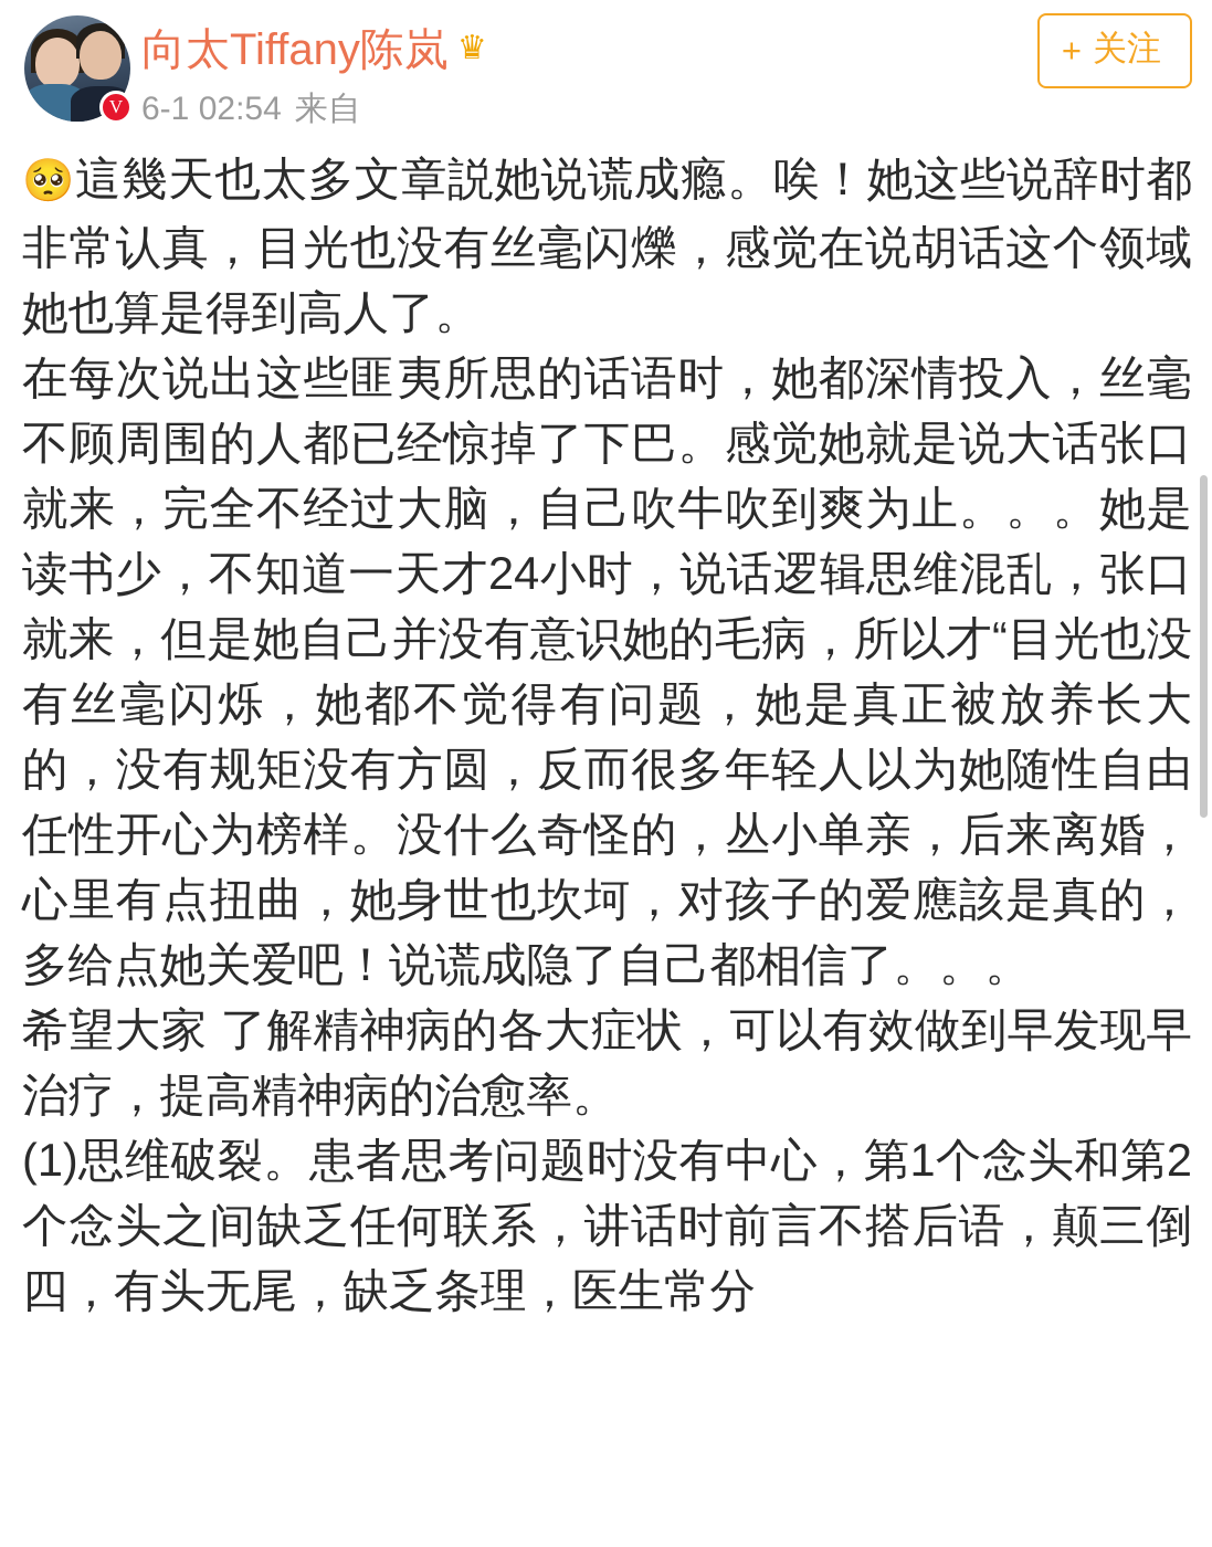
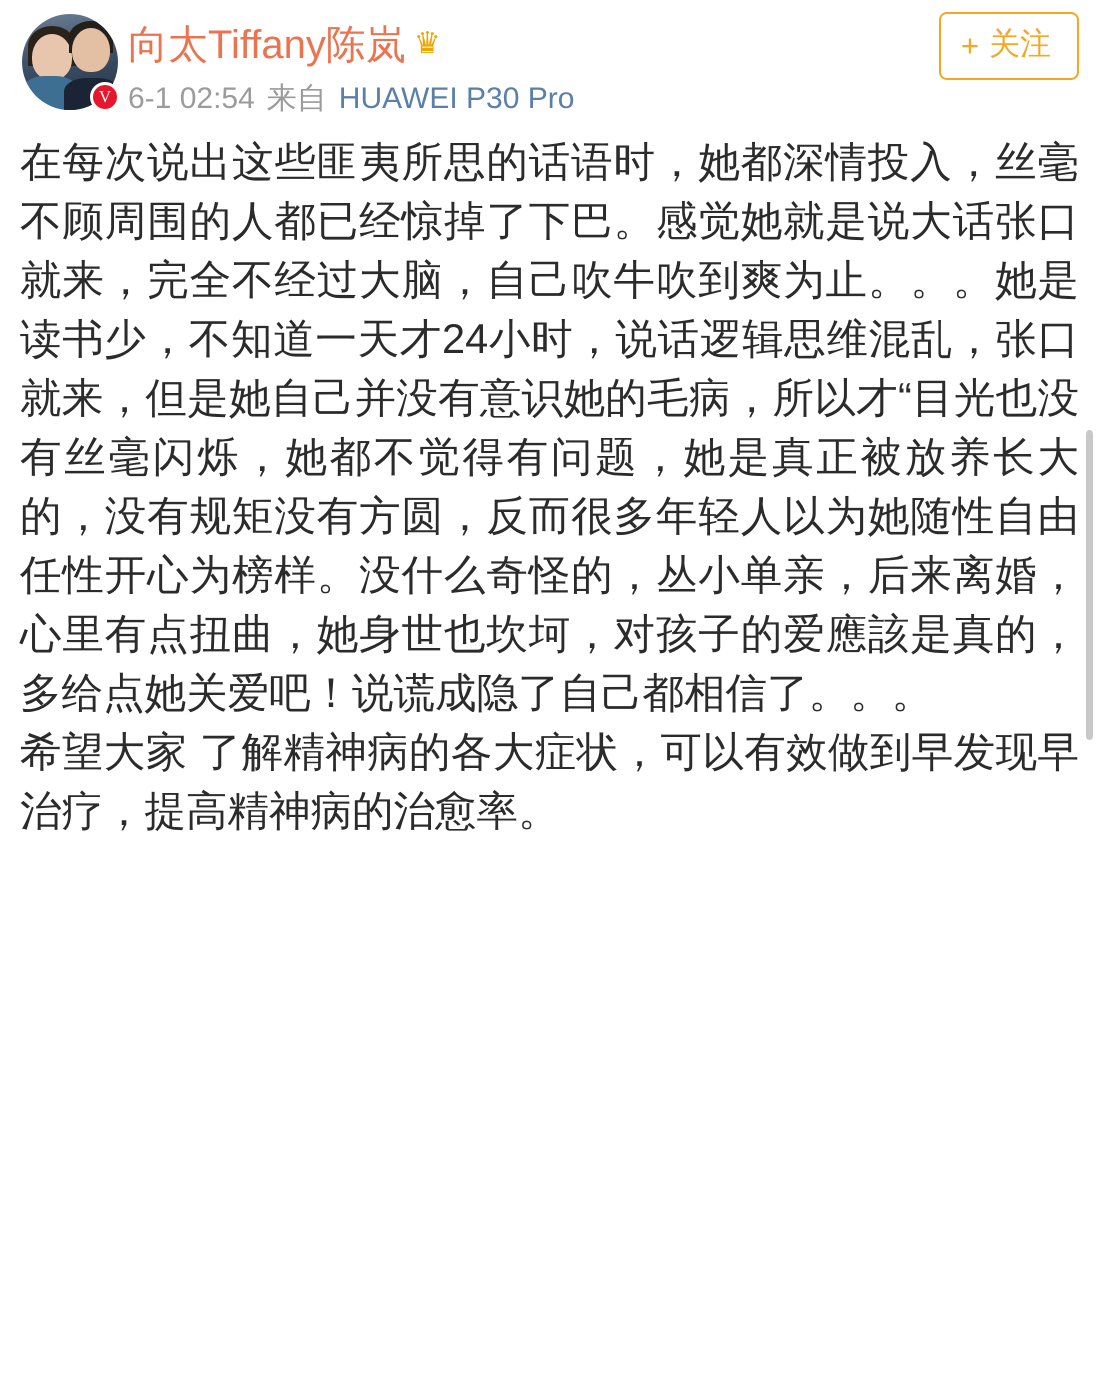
  V
  向太Tiffany陈岚
  ♛
  6-1 02:54
  来自
+ HUAWEI P30 Pro
  +
  关注
- 🥺這幾天也太多文章説她说谎成瘾。唉！她这些说辞时都非常认真，目光也没有丝毫闪爍，感觉在说胡话这个领域她也算是得到高人了。
  在每次说出这些匪夷所思的话语时，她都深情投入，丝毫不顾周围的人都已经惊掉了下巴。感觉她就是说大话张口就来，完全不经过大脑，自己吹牛吹到爽为止。。。她是读书少，不知道一天才24小时，说话逻辑思维混乱，张口就来，但是她自己并没有意识她的毛病，所以才“目光也没有丝毫闪烁，她都不觉得有问题，她是真正被放养长大的，没有规矩没有方圆，反而很多年轻人以为她随性自由任性开心为榜样。没什么奇怪的，丛小单亲，后来离婚，心里有点扭曲，她身世也坎坷，对孩子的爱應該是真的，多给点她关爱吧！说谎成隐了自己都相信了。。。
  希望大家 了解精神病的各大症状，可以有效做到早发现早治疗，提高精神病的治愈率。
- (1)思维破裂。患者思考问题时没有中心，第1个念头和第2个念头之间缺乏任何联系，讲话时前言不搭后语，颠三倒四，有头无尾，缺乏条理，医生常分
